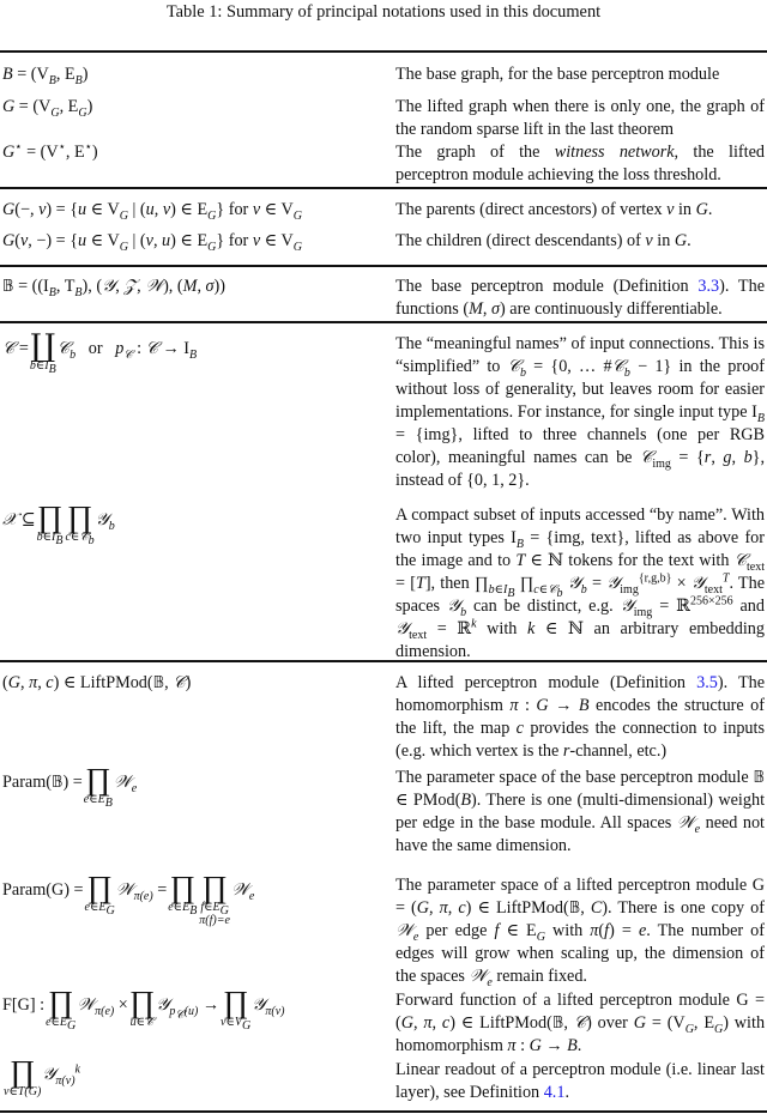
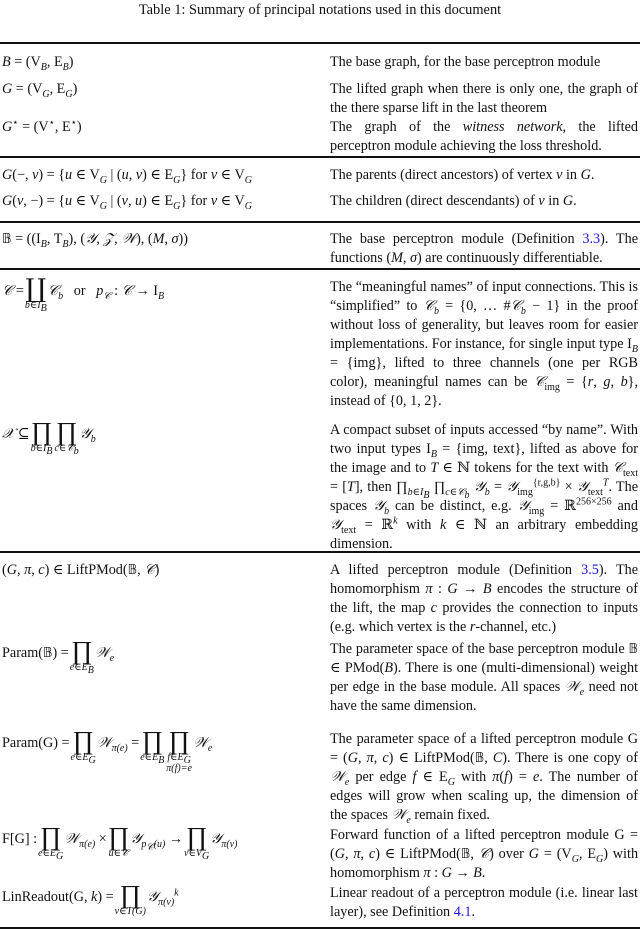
  Table 1: Summary of principal notations used in this document
  B = (VB, EB)
  The base graph, for the base perceptron module
  G = (VG, EG)
- The lifted graph when there is only one, the graph of the random sparse lift in the last theorem
+ The lifted graph when there is only one, the graph of the there sparse lift in the last theorem
  G⋆ = (V⋆, E⋆)
  The graph of the witness network, the lifted perceptron module achieving the loss threshold.
  G(−, v) = {u ∈ VG | (u, v) ∈ EG} for v ∈ VG
  The parents (direct ancestors) of vertex v in G.
  G(v, −) = {u ∈ VG | (v, u) ∈ EG} for v ∈ VG
  The children (direct descendants) of v in G.
  𝔹 = ((IB, TB), (𝒴, 𝒵, 𝒲), (M, σ))
  The base perceptron module (Definition 3.3). The functions (M, σ) are continuously differentiable.
  𝒞 =
  ∐
  b∈IB
  𝒞b or p𝒞 : 𝒞 → IB
  The “meaningful names” of input connections. This is “simplified” to 𝒞b = {0, … #𝒞b − 1} in the proof without loss of generality, but leaves room for easier implementations. For instance, for single input type IB = {img}, lifted to three channels (one per RGB color), meaningful names can be 𝒞img = {r, g, b}, instead of {0, 1, 2}.
  𝒳 ⊆
  ∏
  b∈IB
  ∏
  c∈𝒞b
  𝒴b
  A compact subset of inputs accessed “by name”. With two input types IB = {img, text}, lifted as above for the image and to T ∈ ℕ tokens for the text with 𝒞text = [T], then ∏b∈IB ∏c∈𝒞b 𝒴b = 𝒴img{r,g,b} × 𝒴textT. The spaces 𝒴b can be distinct, e.g. 𝒴img = ℝ256×256 and 𝒴text = ℝk with k ∈ ℕ an arbitrary embedding dimension.
  (G, π, c) ∈ LiftPMod(𝔹, 𝒞)
  A lifted perceptron module (Definition 3.5). The homomorphism π : G → B encodes the structure of the lift, the map c provides the connection to inputs (e.g. which vertex is the r-channel, etc.)
  Param(𝔹) =
  ∏
  e∈EB
  𝒲e
  The parameter space of the base perceptron module 𝔹 ∈ PMod(B). There is one (multi-dimensional) weight per edge in the base module. All spaces 𝒲e need not have the same dimension.
  Param(G) =
  ∏
  e∈EG
  𝒲π(e) =
  ∏
  e∈EB
  ∏
  f∈EG
  π(f)=e
  𝒲e
  The parameter space of a lifted perceptron module G = (G, π, c) ∈ LiftPMod(𝔹, C). There is one copy of 𝒲e per edge f ∈ EG with π(f) = e. The number of edges will grow when scaling up, the dimension of the spaces 𝒲e remain fixed.
  F[G] :
  ∏
  e∈EG
  𝒲π(e) ×
  ∏
  u∈𝒞
  𝒴p𝒞(u) →
  ∏
  v∈VG
  𝒴π(v)
  Forward function of a lifted perceptron module G = (G, π, c) ∈ LiftPMod(𝔹, 𝒞) over G = (VG, EG) with homomorphism π : G → B.
+ LinReadout(G, k) =
  ∏
  v∈T(G)
  𝒴π(v)k
  Linear readout of a perceptron module (i.e. linear last layer), see Definition 4.1.
